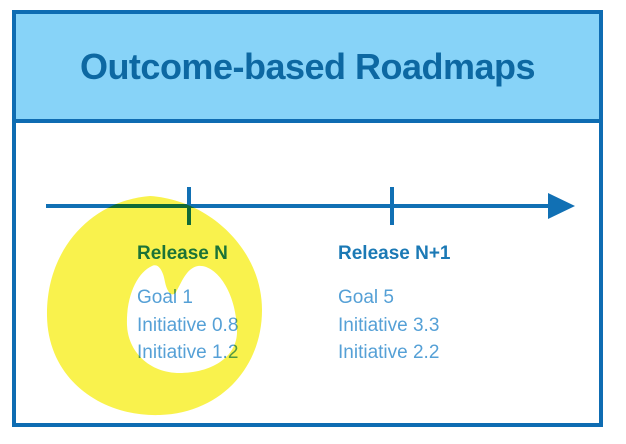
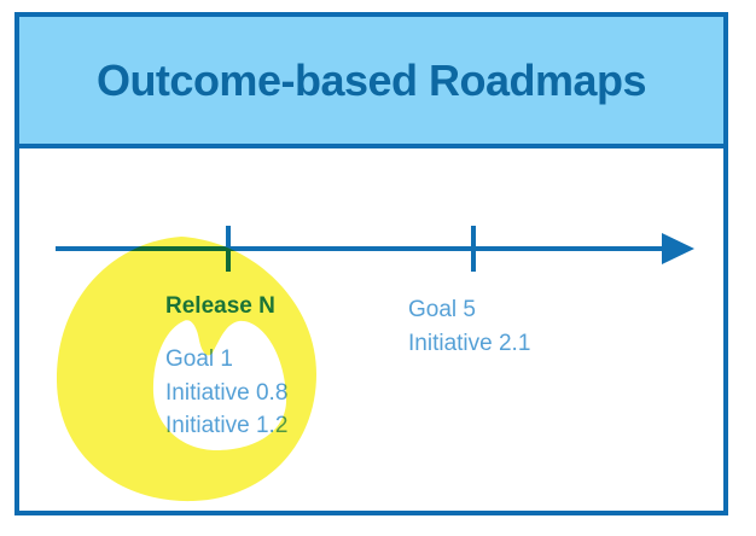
  Outcome-based Roadmaps
  Goal 1
  Initiative 0.8
  Initiative 1.
- Release N+1
  Goal 5
- Initiative 3.3
+ Initiative 2.1
- Initiative 2.2
